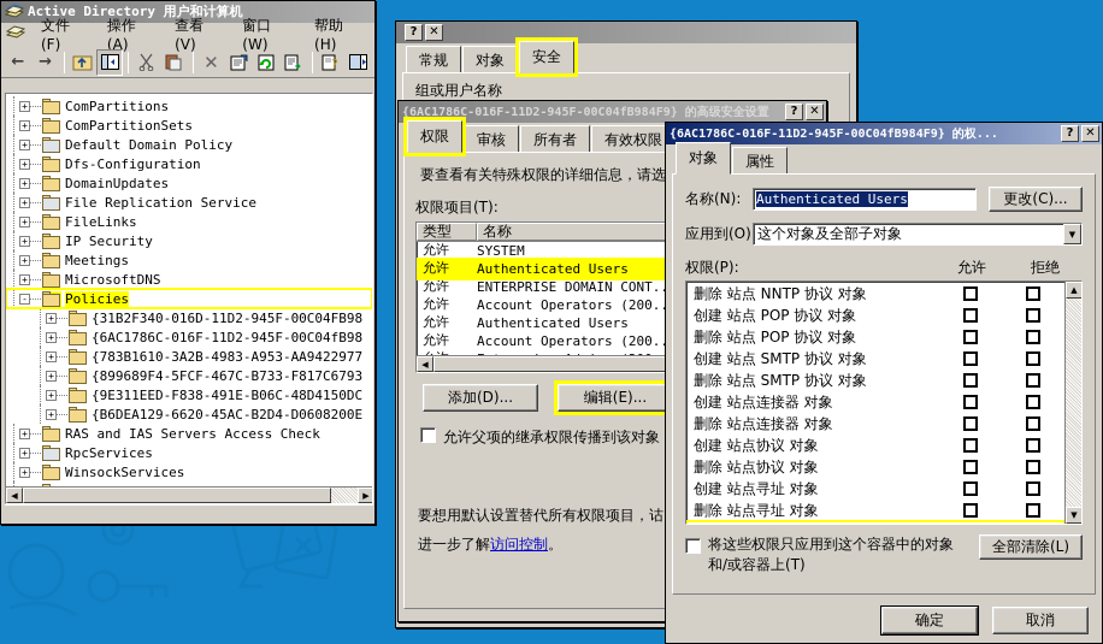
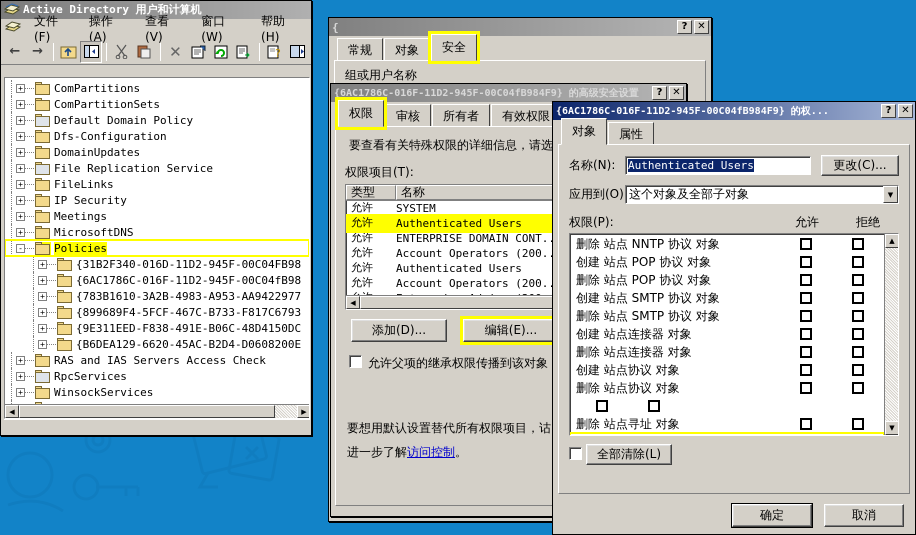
  Active Directory 用户和计算机
  文件(F)
  操作(A)
  查看(V)
  窗口(W)
  帮助(H)
  ←
  →
  ✕
  ?
  +
  ComPartitions
  +
  ComPartitionSets
  +
  Default Domain Policy
  +
  Dfs-Configuration
  +
  DomainUpdates
  +
  File Replication Service
  +
  FileLinks
  +
  IP Security
  +
  Meetings
  +
  MicrosoftDNS
  -
  Policies
  +
  {31B2F340-016D-11D2-945F-00C04FB98
  +
  {6AC1786C-016F-11D2-945F-00C04fB98
  +
  {783B1610-3A2B-4983-A953-AA9422977
  +
  {899689F4-5FCF-467C-B733-F817C6793
  +
  {9E311EED-F838-491E-B06C-48D4150DC
  +
  {B6DEA129-6620-45AC-B2D4-D0608200E
  +
  RAS and IAS Servers Access Check
  +
  RpcServices
  +
  WinsockServices
  ◀
  ▶
+ {
  ?
  ✕
  常规
  对象
  安全
  组或用户名称
  {6AC1786C-016F-11D2-945F-00C04fB984F9} 的高级安全设置
  ?
  ✕
  权限
  审核
  所有者
  有效权限
  要查看有关特殊权限的详细信息，请选
  权限项目(T):
  类型
  名称
  允许
  SYSTEM
  允许
  Authenticated Users
  允许
  ENTERPRISE DOMAIN CONT.
  允许
  Account Operators (200.
  允许
  Authenticated Users
  允许
  Account Operators (200.
  ◀
  添加(D)...
  编辑(E)...
  允许父项的继承权限传播到该对象
  要想用默认设置替代所有权限项目，诂
  进一步了解
  访问控制
  。
  {6AC1786C-016F-11D2-945F-00C04fB984F9} 的权...
  ?
  ✕
  对象
  属性
  名称(N):
  Authenticated Users
  更改(C)...
  应用到(O)
  这个对象及全部子对象
  ▼
  权限(P):
  允许
  拒绝
  删除 站点 NNTP 协议 对象
  创建 站点 POP 协议 对象
  删除 站点 POP 协议 对象
  创建 站点 SMTP 协议 对象
  删除 站点 SMTP 协议 对象
  创建 站点连接器 对象
  删除 站点连接器 对象
  创建 站点协议 对象
  删除 站点协议 对象
- 创建 站点寻址 对象
  删除 站点寻址 对象
  ▲
  ▼
- 将这些权限只应用到这个容器中的对象
- 和/或容器上(T)
  全部清除(L)
  确定
  取消
